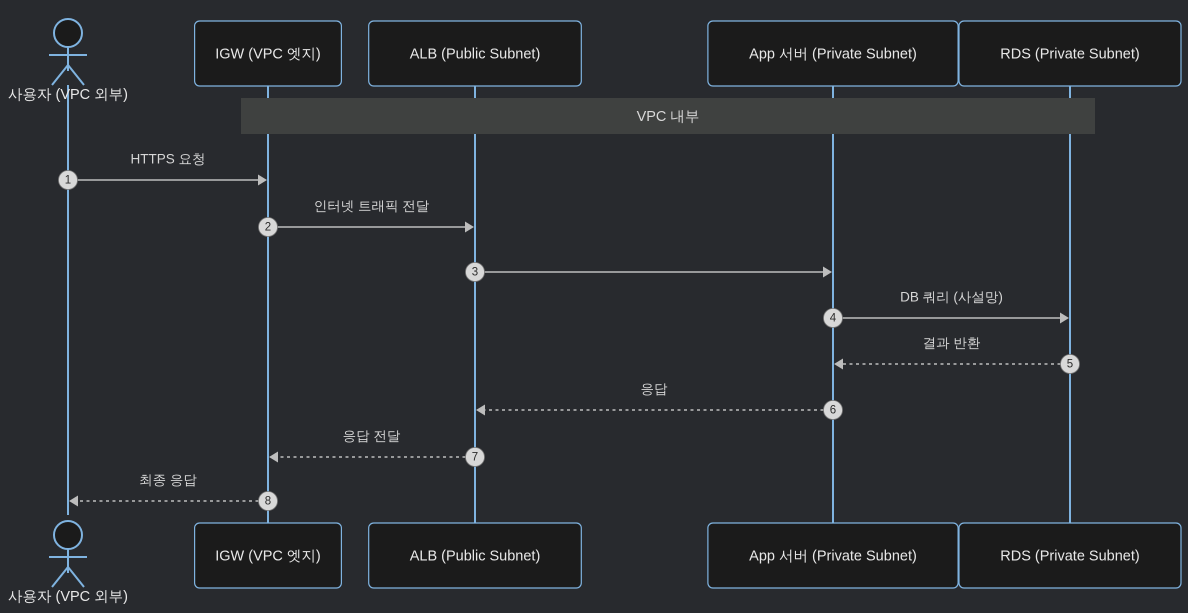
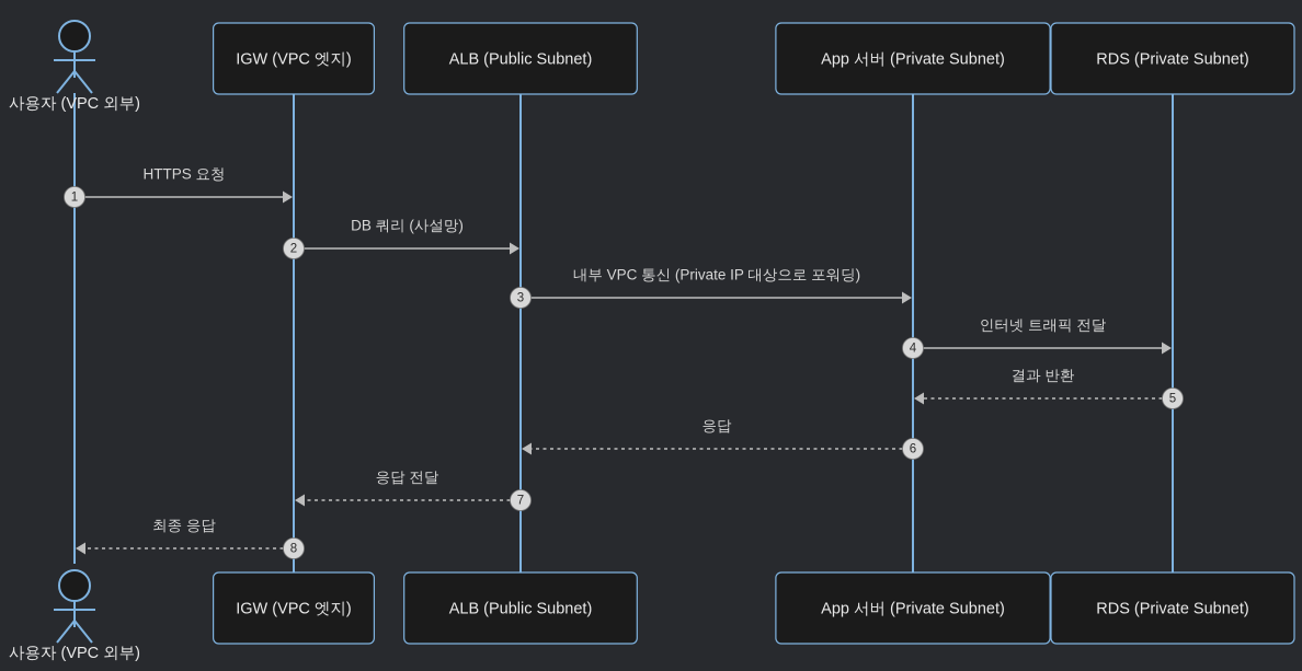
- VPC 내부
  사용자 (VPC 외부)
  IGW (VPC 엣지)
  ALB (Public Subnet)
  App 서버 (Private Subnet)
  RDS (Private Subnet)
  사용자 (VPC 외부)
  IGW (VPC 엣지)
  ALB (Public Subnet)
  App 서버 (Private Subnet)
  RDS (Private Subnet)
  HTTPS 요청
  1
- 인터넷 트래픽 전달
+ DB 쿼리 (사설망)
  2
+ 내부 VPC 통신 (Private IP 대상으로 포워딩)
  3
- DB 쿼리 (사설망)
+ 인터넷 트래픽 전달
  4
  결과 반환
  5
  응답
  6
  응답 전달
  7
  최종 응답
  8
